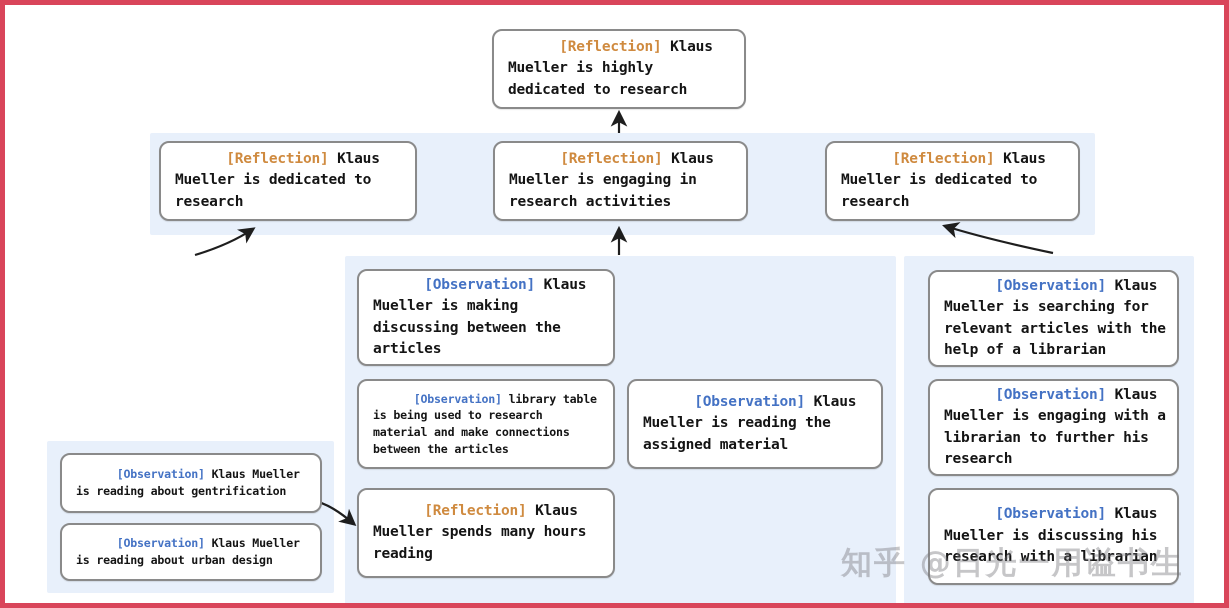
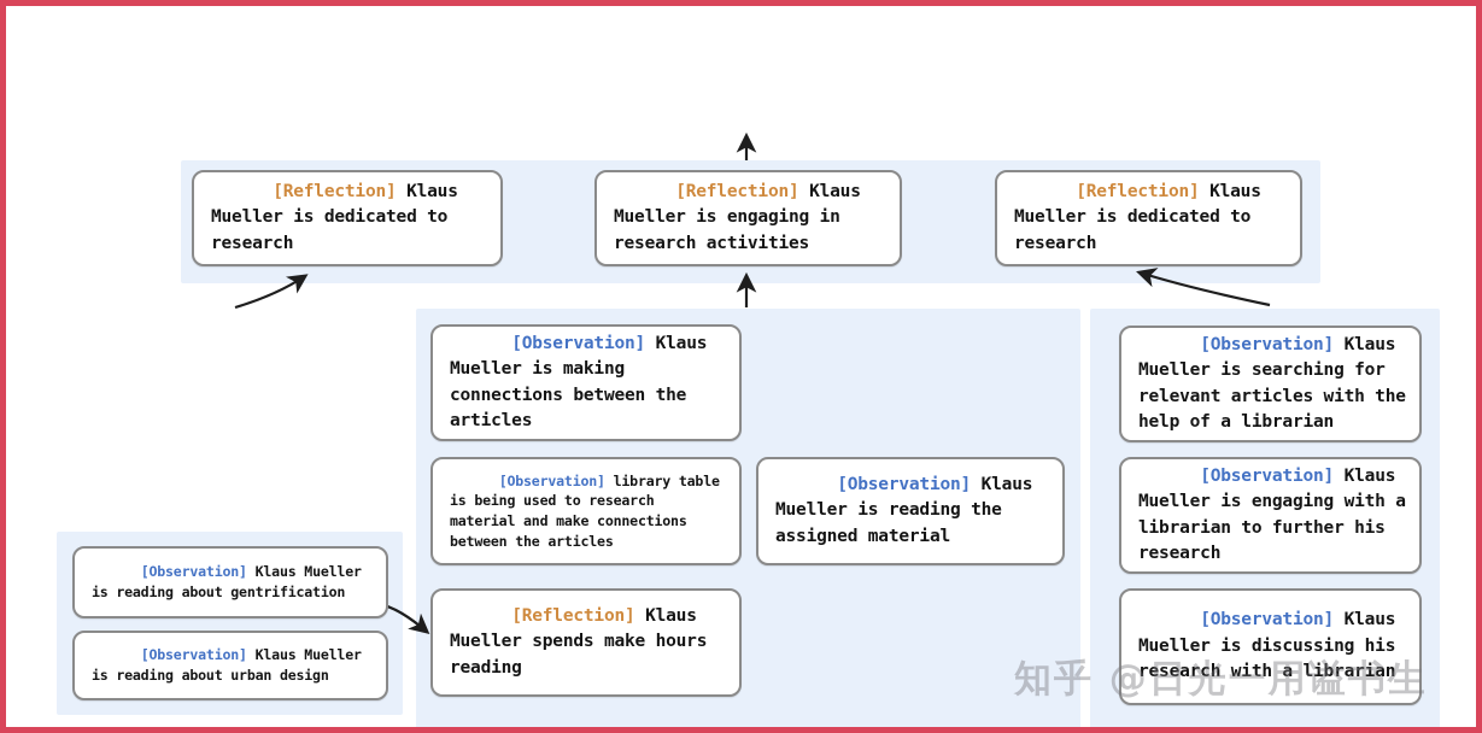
- [Reflection] Klaus Mueller is highly dedicated to research
  [Reflection] Klaus Mueller is dedicated to research
  [Reflection] Klaus Mueller is engaging in research activities
  [Reflection] Klaus Mueller is dedicated to research
  [Observation] Klaus Mueller is reading about gentrification
  [Observation] Klaus Mueller is reading about urban design
- [Observation] Klaus Mueller is making discussing between the articles
+ [Observation] Klaus Mueller is making connections between the articles
  [Observation] library table is being used to research material and make connections between the articles
- [Reflection] Klaus Mueller spends many hours reading
+ [Reflection] Klaus Mueller spends make hours reading
  [Observation] Klaus Mueller is reading the assigned material
  [Observation] Klaus Mueller is searching for relevant articles with the help of a librarian
  [Observation] Klaus Mueller is engaging with a librarian to further his research
  [Observation] Klaus Mueller is discussing his research with a librarian
  知乎 @日光一用谥书生
